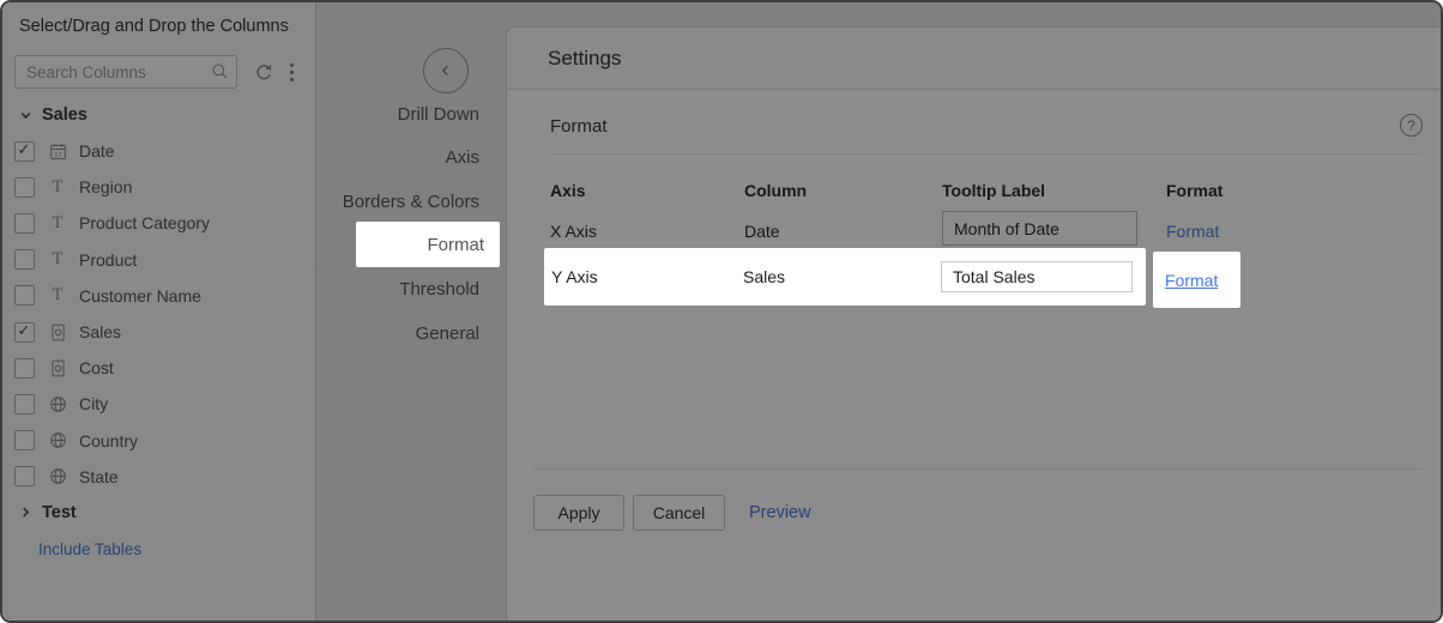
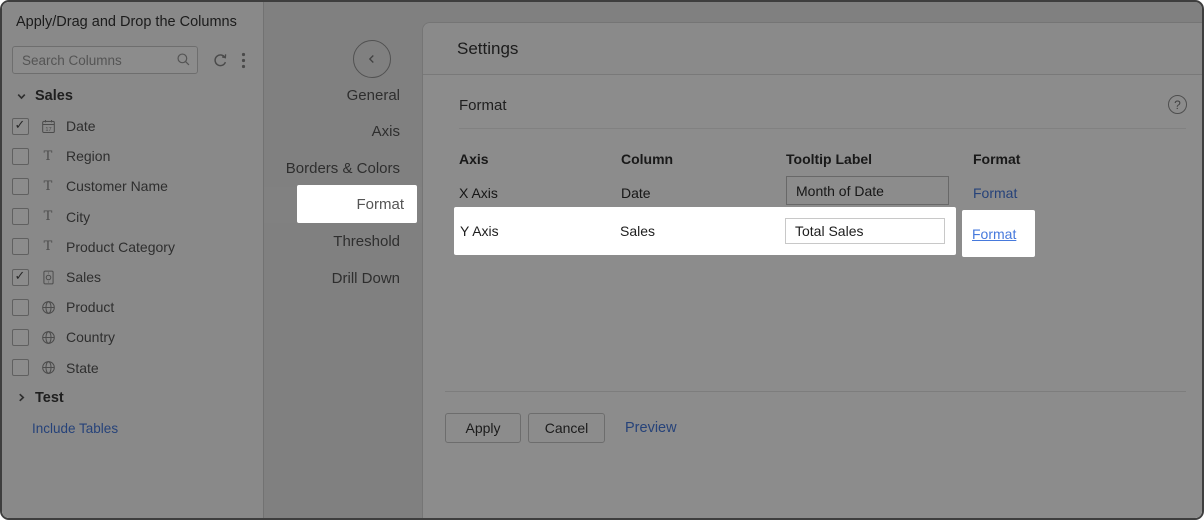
- Select/Drag and Drop the Columns
+ Apply/Drag and Drop the Columns
  Search Columns
  Sales
  Date
  T
  Region
  T
- Product Category
+ Customer Name
  T
- Product
+ City
  T
- Customer Name
+ Product Category
  Sales
- Cost
- City
+ Product
  Country
  State
  Test
  Include Tables
- Drill Down
+ General
  Axis
  Borders & Colors
  Threshold
- General
+ Drill Down
  Settings
  Format
  ?
  Axis
  Column
  Tooltip Label
  Format
  X Axis
  Date
  Month of Date
  Format
  Apply
  Cancel
  Preview
  Format
  Y Axis
  Sales
  Total Sales
  Format
